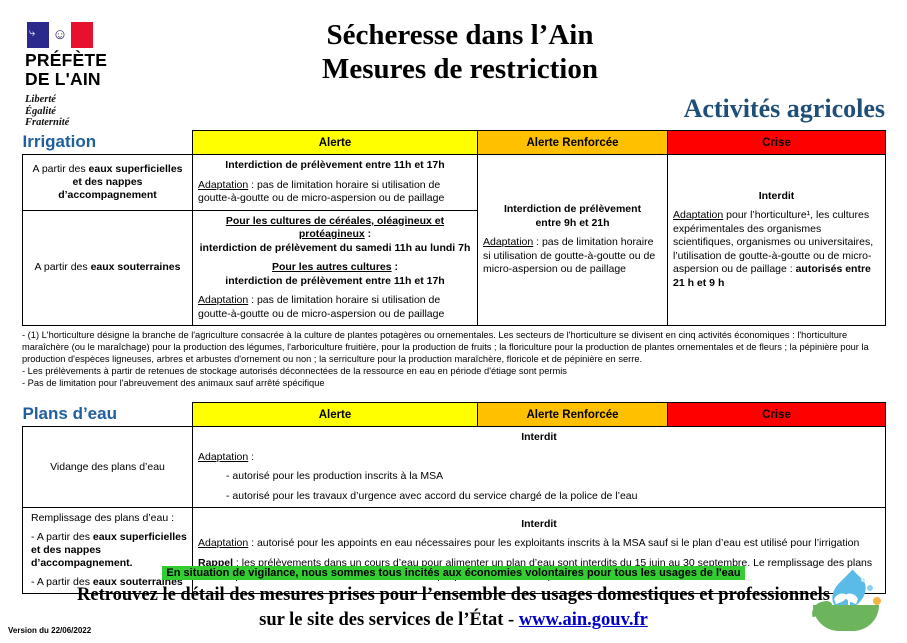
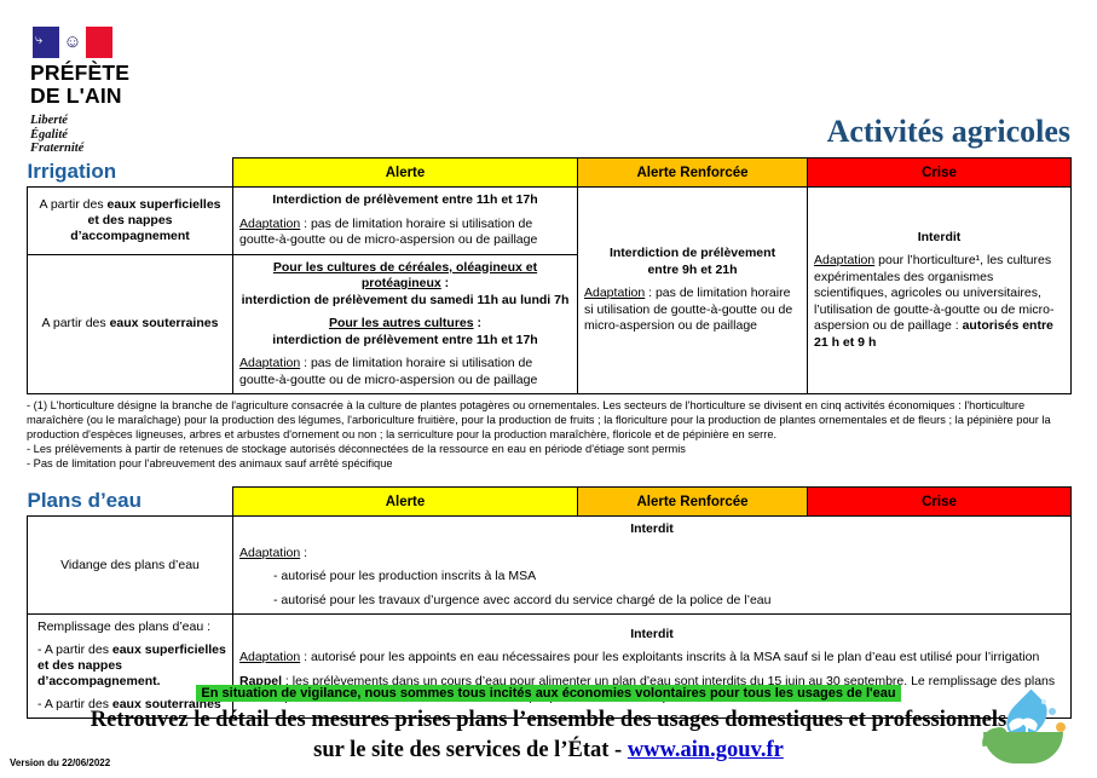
  ⤷
  ☺
  PRÉFÈTE
  DE L'AIN
  Liberté
  Égalité
  Fraternité
- Sécheresse dans l’Ain
- Mesures de restriction
  Activités agricoles
  Irrigation	Alerte	Alerte Renforcée	Crise
- A partir des eaux superficielles et des nappes d’accompagnement	Interdiction de prélèvement entre 11h et 17h Adaptation : pas de limitation horaire si utilisation de goutte-à-goutte ou de micro-aspersion ou de paillage	Interdiction de prélèvement entre 9h et 21h Adaptation : pas de limitation horaire si utilisation de goutte-à-goutte ou de micro-aspersion ou de paillage	Interdit Adaptation pour l’horticulture¹, les cultures expérimentales des organismes scientifiques, organismes ou universitaires, l’utilisation de goutte-à-goutte ou de micro-aspersion ou de paillage : autorisés entre 21 h et 9 h
+ A partir des eaux superficielles et des nappes d’accompagnement	Interdiction de prélèvement entre 11h et 17h Adaptation : pas de limitation horaire si utilisation de goutte-à-goutte ou de micro-aspersion ou de paillage	Interdiction de prélèvement entre 9h et 21h Adaptation : pas de limitation horaire si utilisation de goutte-à-goutte ou de micro-aspersion ou de paillage	Interdit Adaptation pour l’horticulture¹, les cultures expérimentales des organismes scientifiques, agricoles ou universitaires, l’utilisation de goutte-à-goutte ou de micro-aspersion ou de paillage : autorisés entre 21 h et 9 h
  A partir des eaux souterraines	Pour les cultures de céréales, oléagineux et protéagineux : interdiction de prélèvement du samedi 11h au lundi 7h Pour les autres cultures : interdiction de prélèvement entre 11h et 17h Adaptation : pas de limitation horaire si utilisation de goutte-à-goutte ou de micro-aspersion ou de paillage
  - (1) L'horticulture désigne la branche de l'agriculture consacrée à la culture de plantes potagères ou ornementales. Les secteurs de l'horticulture se divisent en cinq activités économiques : l'horticulture maraîchère (ou le maraîchage) pour la production des légumes, l'arboriculture fruitière, pour la production de fruits ; la floriculture pour la production de plantes ornementales et de fleurs ; la pépinière pour la production d'espèces ligneuses, arbres et arbustes d'ornement ou non ; la serriculture pour la production maraîchère, floricole et de pépinière en serre.
  - Les prélèvements à partir de retenues de stockage autorisés déconnectées de la ressource en eau en période d'étiage sont permis
  - Pas de limitation pour l'abreuvement des animaux sauf arrêté spécifique
  Plans d’eau	Alerte	Alerte Renforcée	Crise
  Vidange des plans d’eau	Interdit Adaptation : - autorisé pour les production inscrits à la MSA - autorisé pour les travaux d’urgence avec accord du service chargé de la police de l’eau
  Remplissage des plans d’eau : - A partir des eaux superficielles et des nappes d’accompagnement. - A partir des eaux souterraines	Interdit Adaptation : autorisé pour les appoints en eau nécessaires pour les exploitants inscrits à la MSA sauf si le plan d’eau est utilisé pour l’irrigation Rappel : les prélèvements dans un cours d’eau pour alimenter un plan d’eau sont interdits du 15 juin au 30 septembre. Le remplissage des plans
  En situation de vigilance, nous sommes tous incités aux économies volontaires pour tous les usages de l'eau
- Retrouvez le détail des mesures prises pour l’ensemble des usages domestiques et professionnels
+ Retrouvez le détail des mesures prises plans l’ensemble des usages domestiques et professionnels
  sur le site des services de l’État - www.ain.gouv.fr
  Version du 22/06/2022
